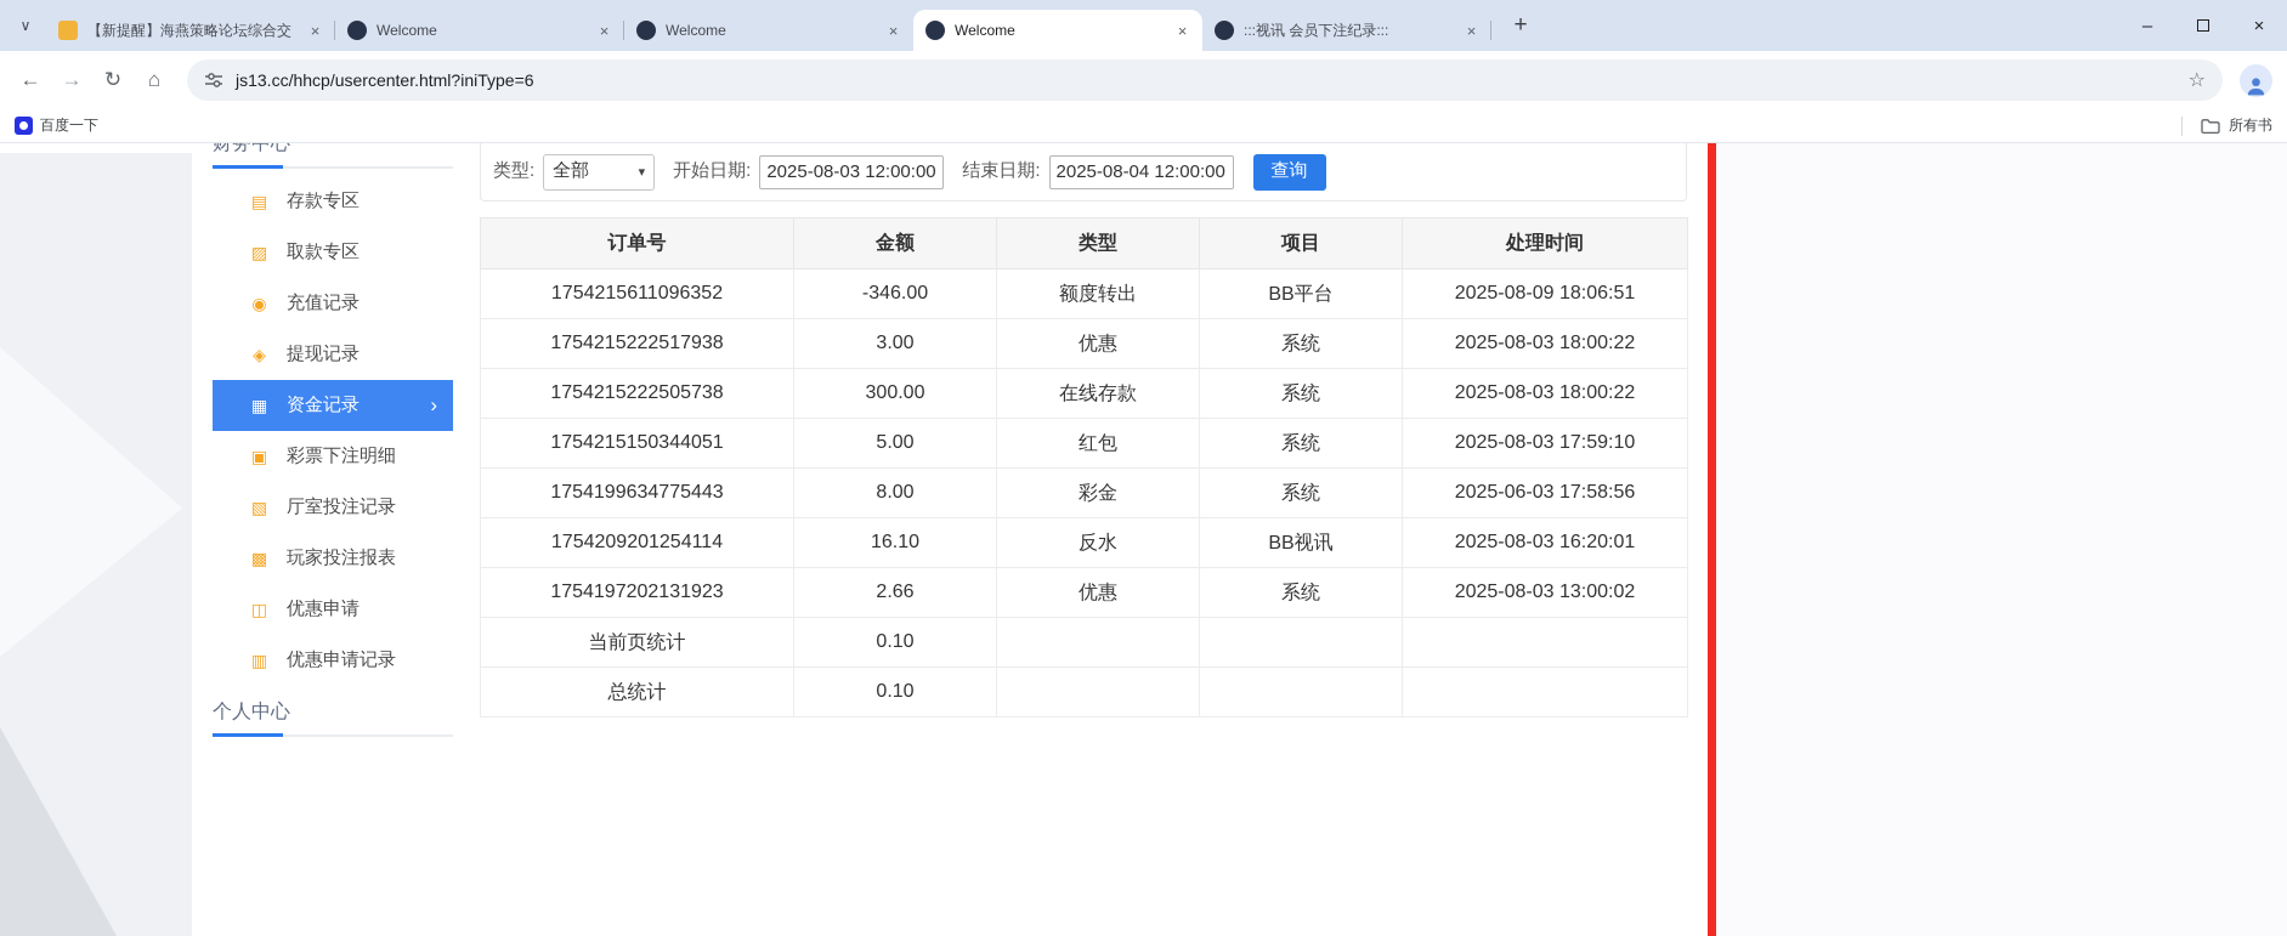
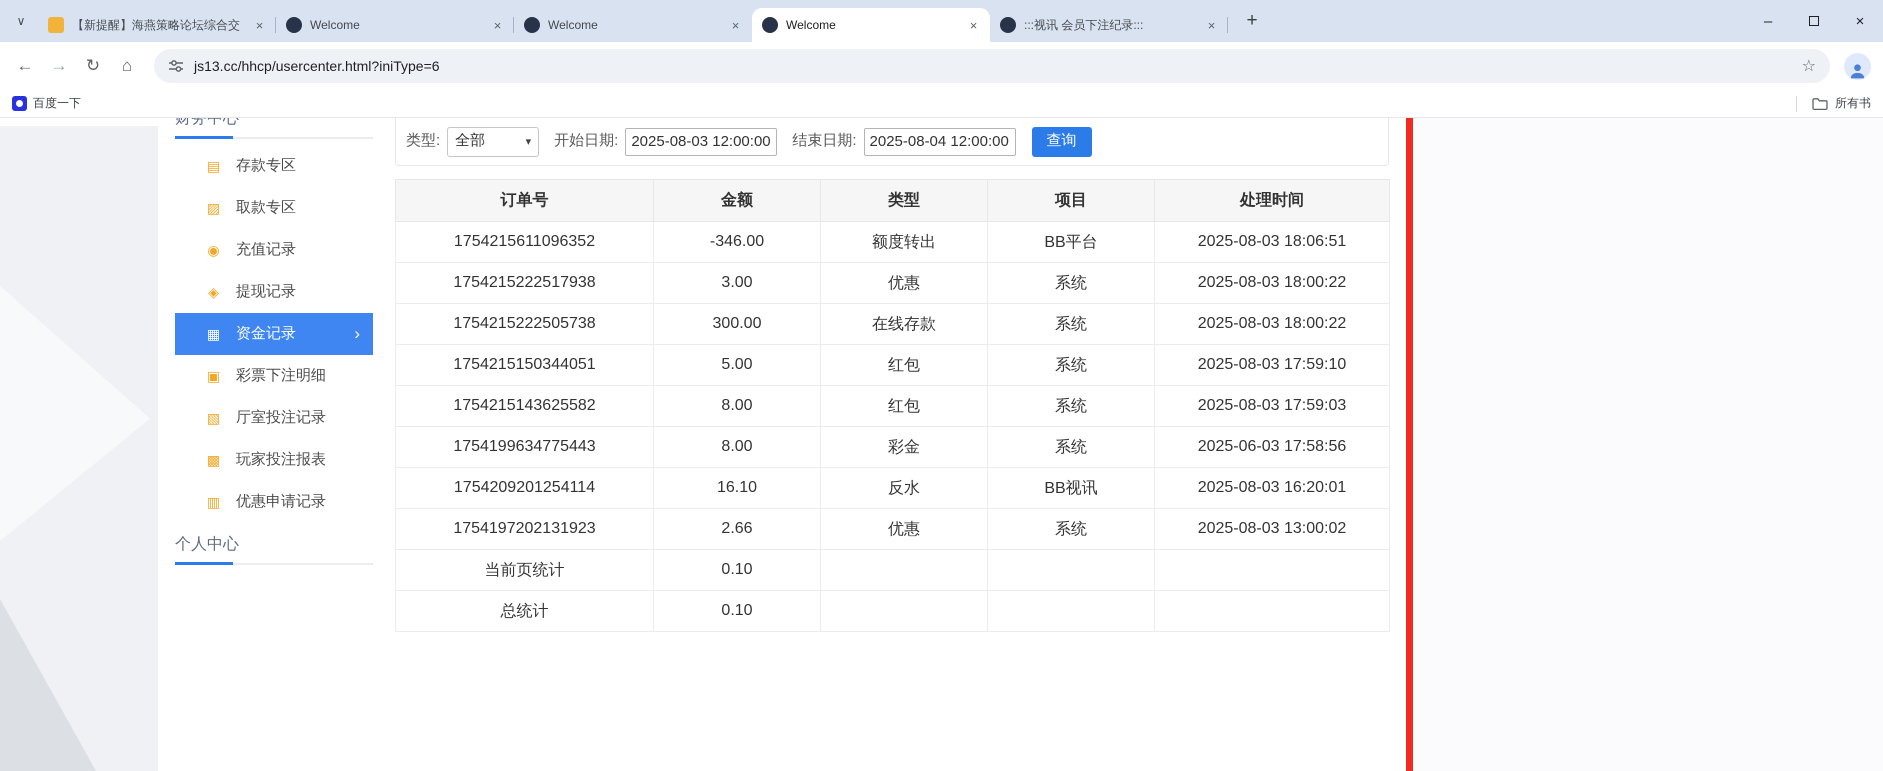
  ∨
  【新提醒】海燕策略论坛综合交
  ×
  Welcome
  ×
  Welcome
  ×
  Welcome
  ×
  :::视讯 会员下注纪录:::
  ×
  +
  –
  ×
  ←
  →
  ↻
  ⌂
  js13.cc/hhcp/usercenter.html?iniType=6
  ☆
  百度一下
  所有书
  财务中心
  ▤
  存款专区
  ▨
  取款专区
  ◉
  充值记录
  ◈
  提现记录
  ▦
  资金记录
  ›
  ▣
  彩票下注明细
  ▧
  厅室投注记录
  ▩
  玩家投注报表
- ◫
- 优惠申请
  ▥
  优惠申请记录
  个人中心
  类型:
  全部
  ▾
  开始日期:
  2025-08-03 12:00:00
  结束日期:
  2025-08-04 12:00:00
  查询
  订单号	金额	类型	项目	处理时间
- 1754215611096352	-346.00	额度转出	BB平台	2025-08-09 18:06:51
+ 1754215611096352	-346.00	额度转出	BB平台	2025-08-03 18:06:51
  1754215222517938	3.00	优惠	系统	2025-08-03 18:00:22
  1754215222505738	300.00	在线存款	系统	2025-08-03 18:00:22
  1754215150344051	5.00	红包	系统	2025-08-03 17:59:10
+ 1754215143625582	8.00	红包	系统	2025-08-03 17:59:03
  1754199634775443	8.00	彩金	系统	2025-06-03 17:58:56
  1754209201254114	16.10	反水	BB视讯	2025-08-03 16:20:01
  1754197202131923	2.66	优惠	系统	2025-08-03 13:00:02
  当前页统计	0.10
  总统计	0.10
